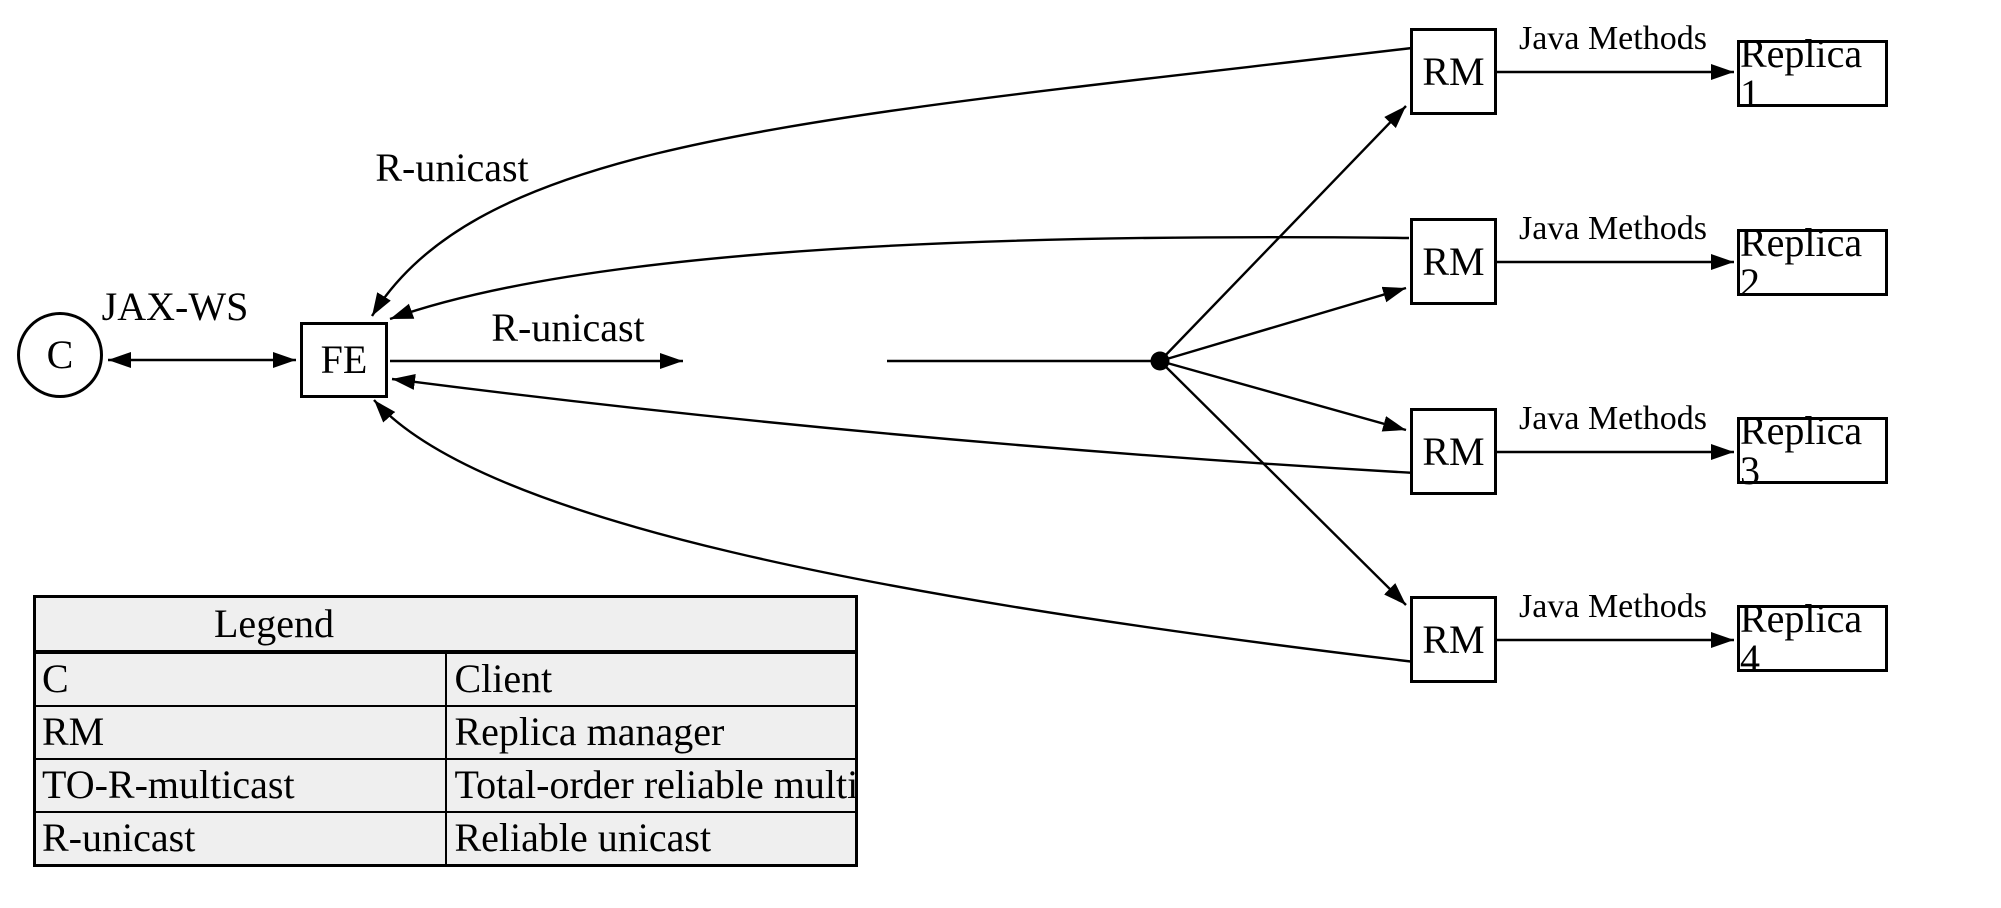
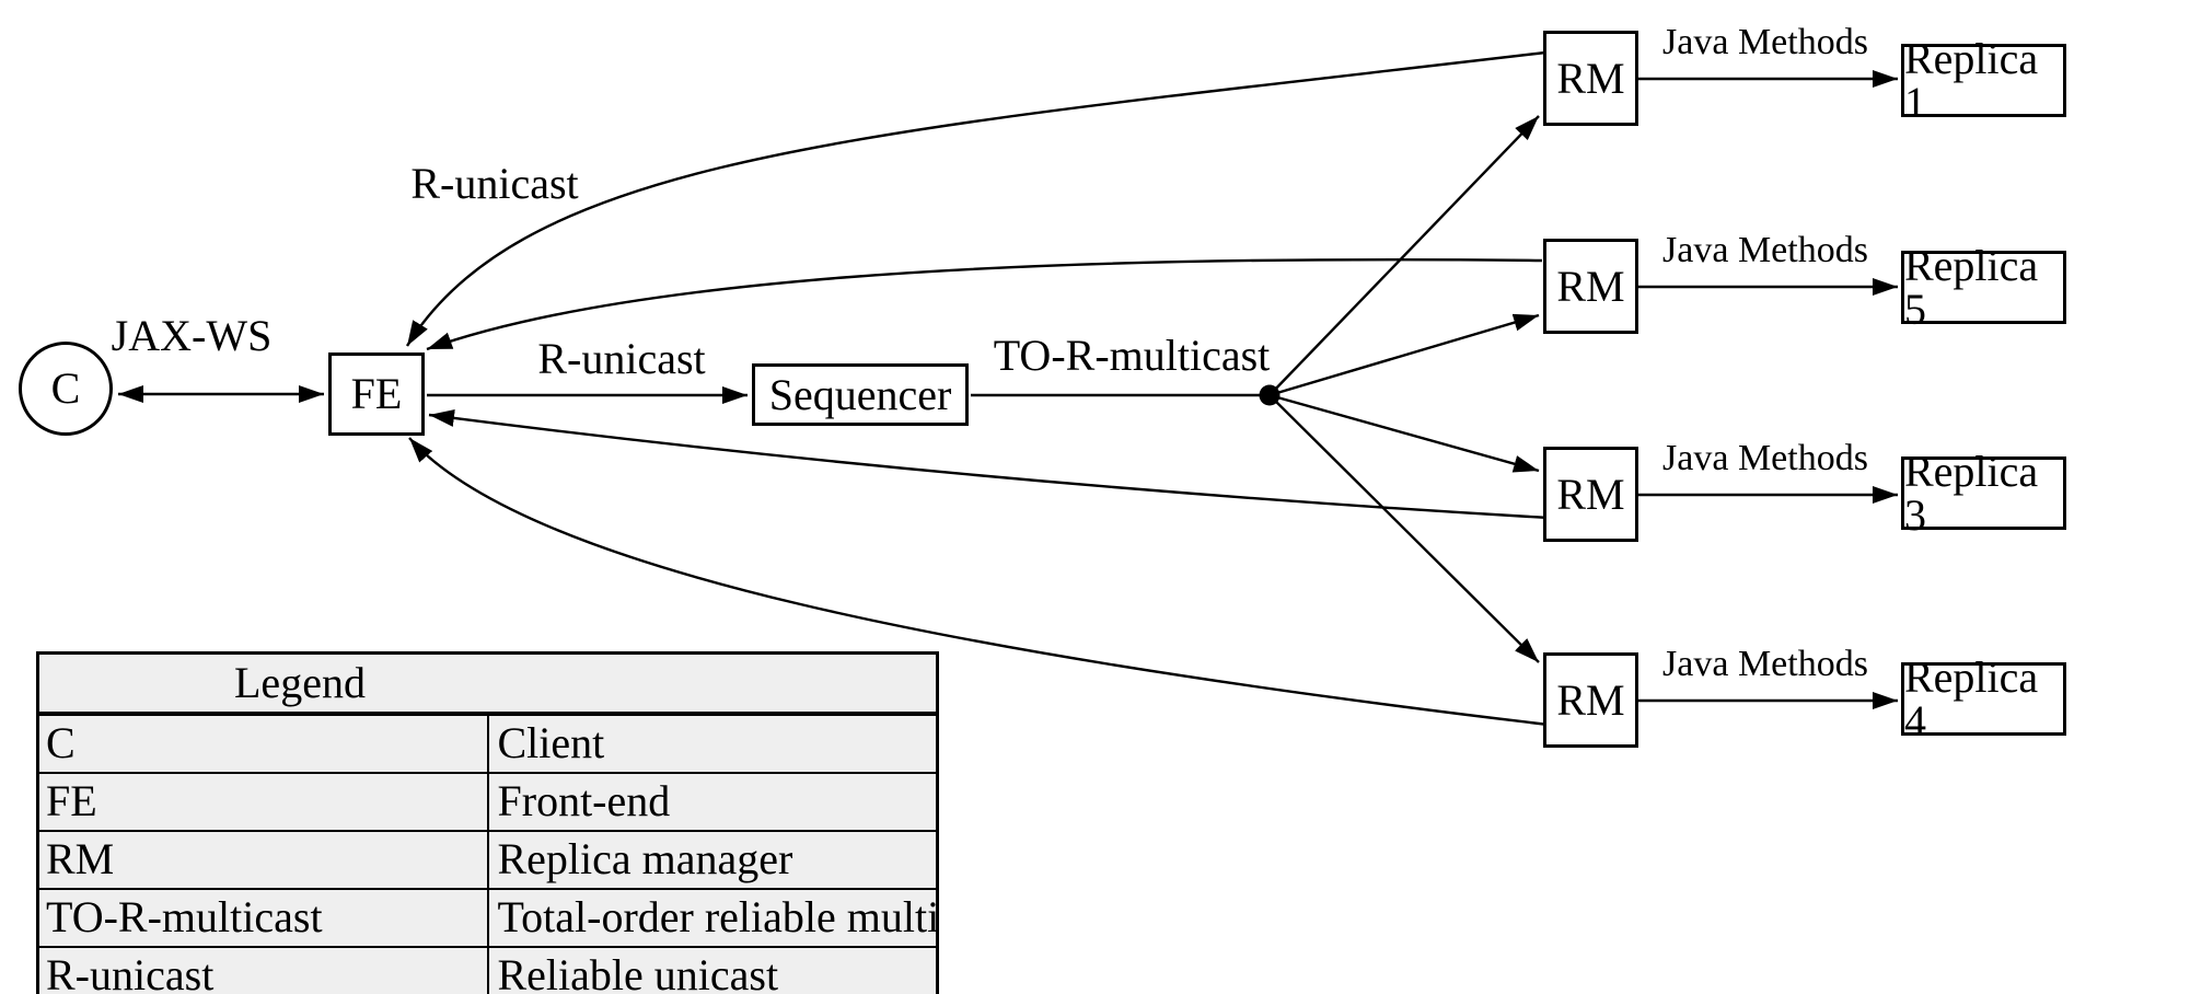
  C
  FE
+ Sequencer
  RM
  RM
  RM
  RM
  Replica 1
- Replica 2
+ Replica 5
  Replica 3
  Replica 4
  JAX-WS
  R-unicast
  R-unicast
+ TO-R-multicast
  Java Methods
  Java Methods
  Java Methods
  Java Methods
  Legend
  C	Client
+ FE	Front-end
  RM	Replica manager
  TO-R-multicast	Total-order reliable multi
  R-unicast	Reliable unicast
